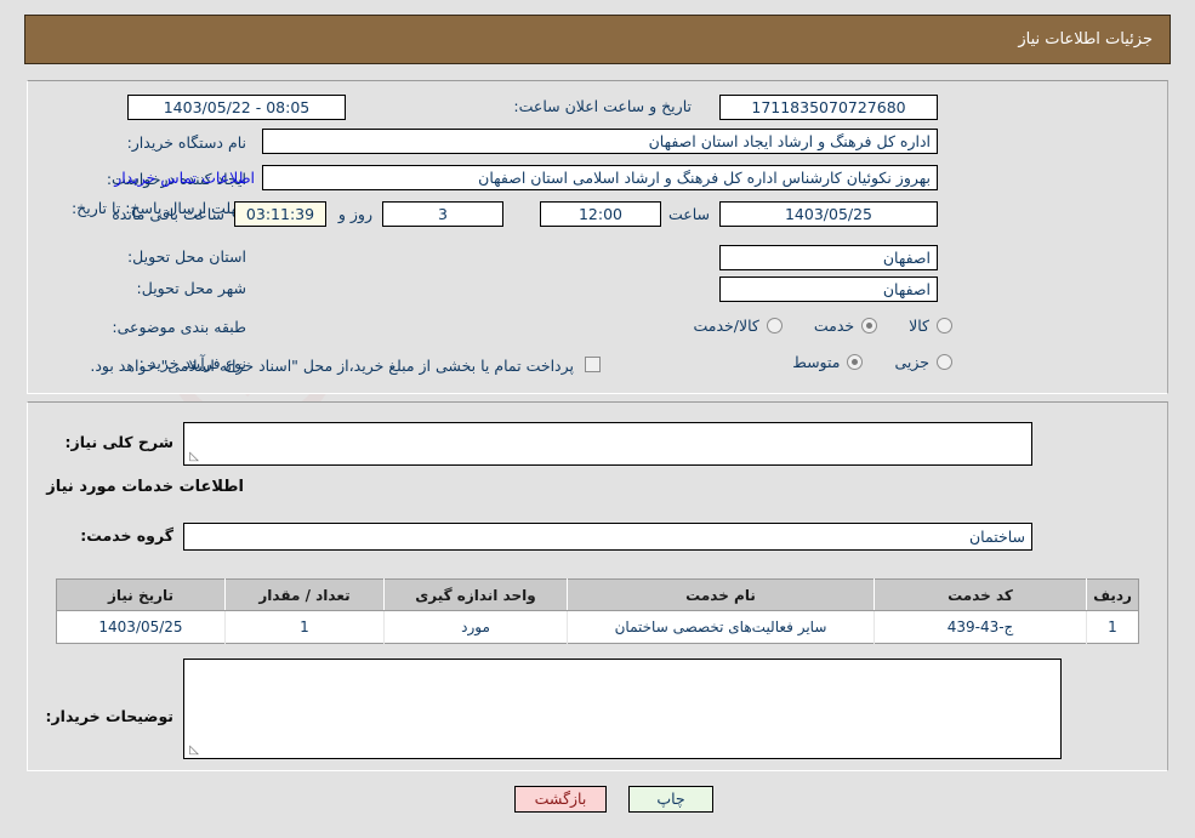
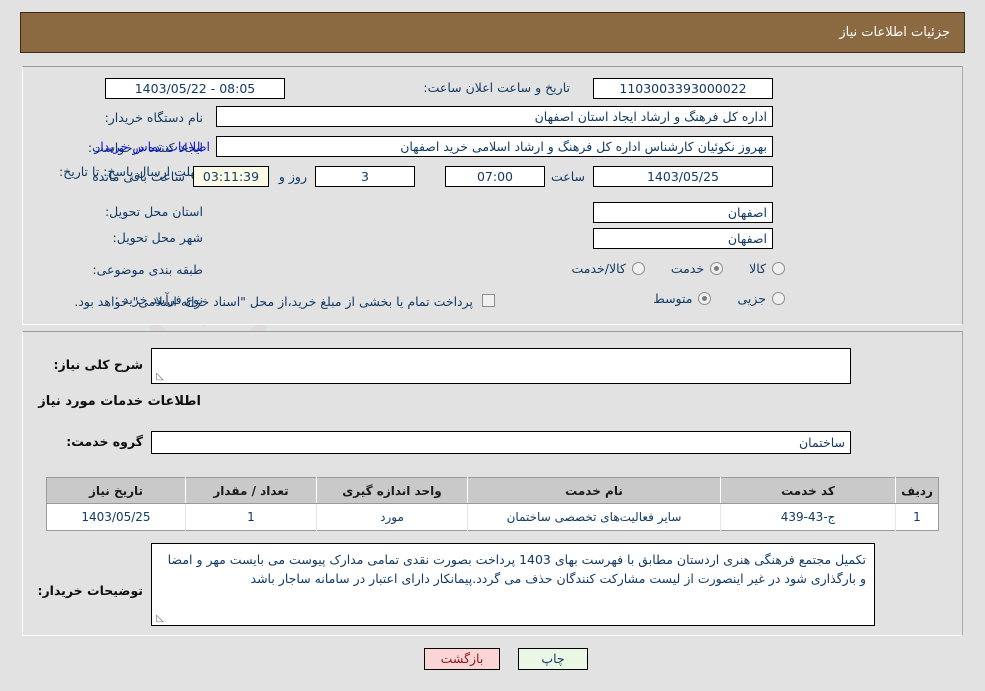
  جزئیات اطلاعات نیاز
- 1711835070727680
+ 1103003393000022
  تاریخ و ساعت اعلان ساعت:
  08:05 - 1403/05/22
  نام دستگاه خریدار:
  اداره کل فرهنگ و ارشاد ایجاد استان اصفهان
  ایجاد کننده درخواست:
- بهروز نکوئیان کارشناس اداره کل فرهنگ و ارشاد اسلامی استان اصفهان
+ بهروز نکوئیان کارشناس اداره کل فرهنگ و ارشاد اسلامی خرید اصفهان
  اطلاعات تماس خریدار
  لت ارسال پاسخ: تا تاریخ:
  1403/05/25
  ساعت
- 12:00
+ 07:00
  3
  روز و
  03:11:39
  ساعت باقی مانده
  استان محل تحویل:
  اصفهان
  شهر محل تحویل:
  اصفهان
  طبقه بندی موضوعی:
  کالا
  خدمت
  کالا/خدمت
  نوع فرآیند خرید :
  جزیی
  متوسط
  پرداخت تمام یا بخشی از مبلغ خرید،از محل "اسناد خزانه اسلامی" خواهد بود.
  شرح کلی نیاز:
  ◺
  اطلاعات خدمات مورد نیاز
  گروه خدمت:
  ساختمان
  ردیف	کد خدمت	نام خدمت	واحد اندازه گیری	تعداد / مقدار	تاریخ نیاز
  1	ج-43-439	سایر فعالیتهای تخصصی ساختمان	مورد	1	1403/05/25
  توضیحات خریدار:
+ تکمیل مجتمع فرهنگی هنری اردستان مطابق با فهرست بهای 1403 پرداخت بصورت نقدی تمامی مدارک پیوست می بایست مهر و امضا و بارگذاری شود در غیر اینصورت از لیست مشارکت کنندگان حذف می گردد.پیمانکار دارای اعتبار در سامانه ساجار باشد
  ◺
  چاپ
  بازگشت
